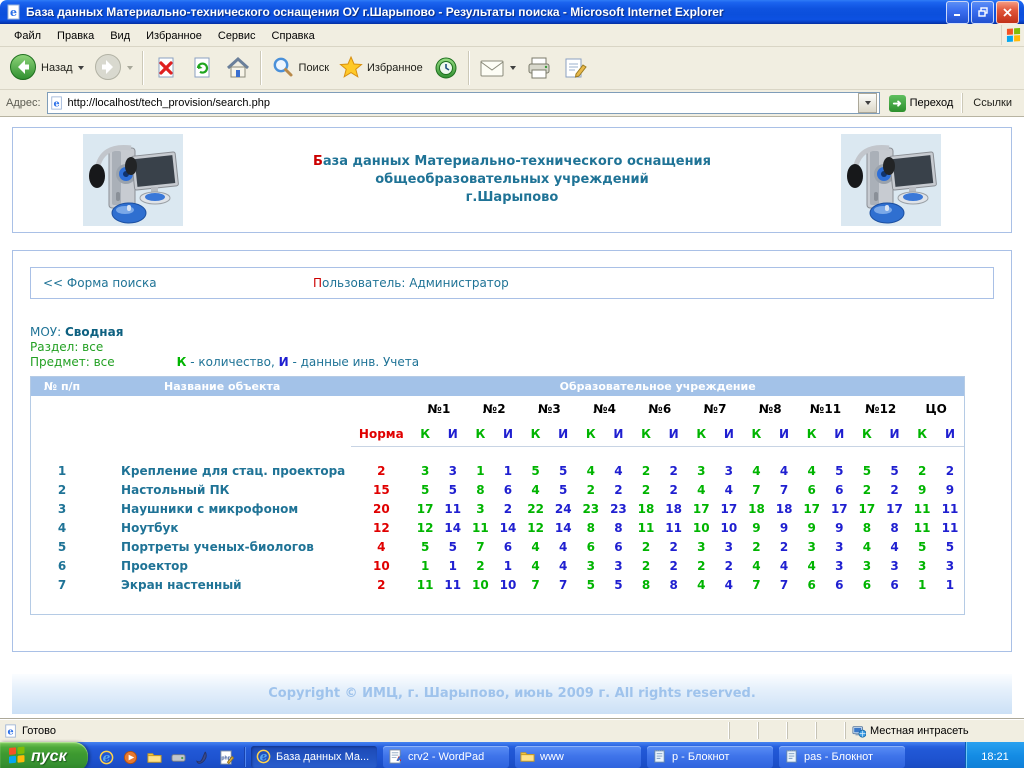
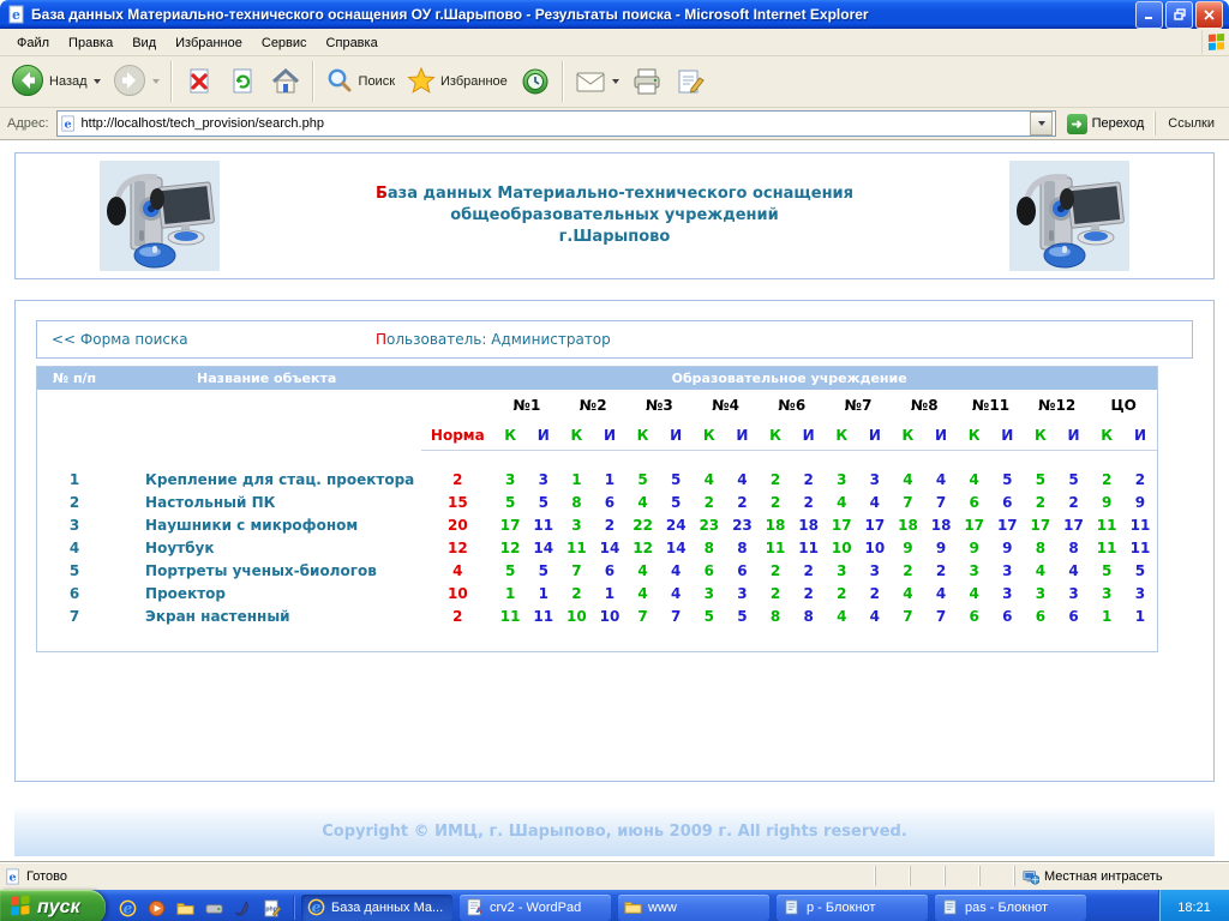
  e
  База данных Материально-технического оснащения ОУ г.Шарыпово - Результаты поиска - Microsoft Internet Explorer
  Файл Правка Вид Избранное Сервис Справка
  Назад
  Поиск
  Избранное
  Адрес:
  e
  http://localhost/tech_provision/search.php
  ➜
  Переход
  Ссылки
  База данных Материально-технического оснащения
  общеобразовательных учреждений
  г.Шарыпово
  << Форма поиска
  Пользователь: Администратор
- МОУ: Сводная
- Раздел: все
- Предмет: все К - количество, И - данные инв. Учета
  № п/п	Название объекта	Образовательное учреждение
  	№1	№2	№3	№4	№6	№7	№8	№11	№12	ЦО
  	Норма	К	И	К	И	К	И	К	И	К	И	К	И	К	И	К	И	К	И	К	И
  1	Крепление для стац. проектора	2	3	3	1	1	5	5	4	4	2	2	3	3	4	4	4	5	5	5	2	2
  2	Настольный ПК	15	5	5	8	6	4	5	2	2	2	2	4	4	7	7	6	6	2	2	9	9
  3	Наушники с микрофоном	20	17	11	3	2	22	24	23	23	18	18	17	17	18	18	17	17	17	17	11	11
  4	Ноутбук	12	12	14	11	14	12	14	8	8	11	11	10	10	9	9	9	9	8	8	11	11
  5	Портреты ученых-биологов	4	5	5	7	6	4	4	6	6	2	2	3	3	2	2	3	3	4	4	5	5
  6	Проектор	10	1	1	2	1	4	4	3	3	2	2	2	2	4	4	4	3	3	3	3	3
  7	Экран настенный	2	11	11	10	10	7	7	5	5	8	8	4	4	7	7	6	6	6	6	1	1
  Copyright © ИМЦ, г. Шарыпово, июнь 2009 г. All rights reserved.
  e
  Готово
  Местная интрасеть
  пуск
  e
  e
  База данных Ма...
  crv2 - WordPad
  www
  p - Блокнот
  pas - Блокнот
  18:21
